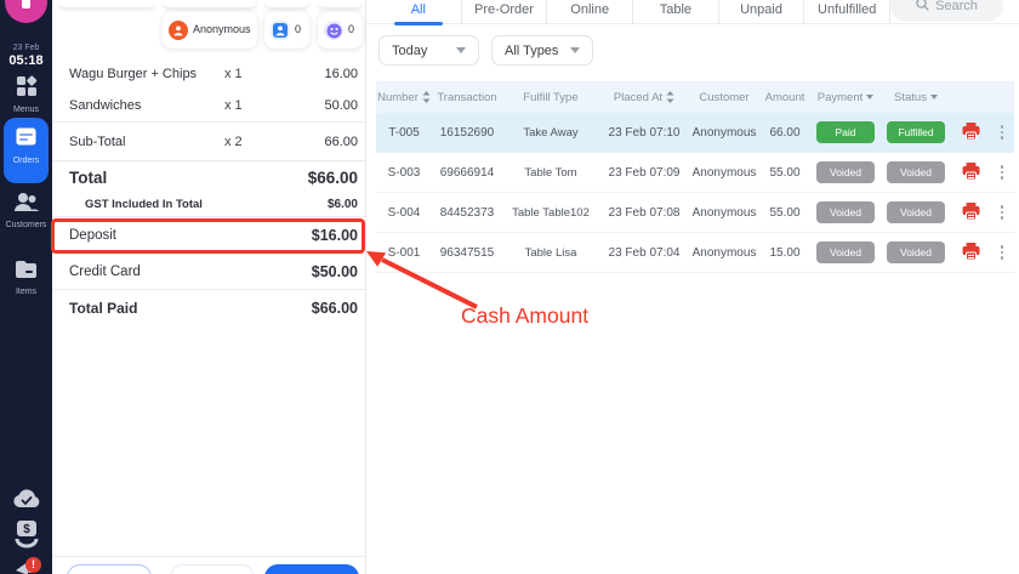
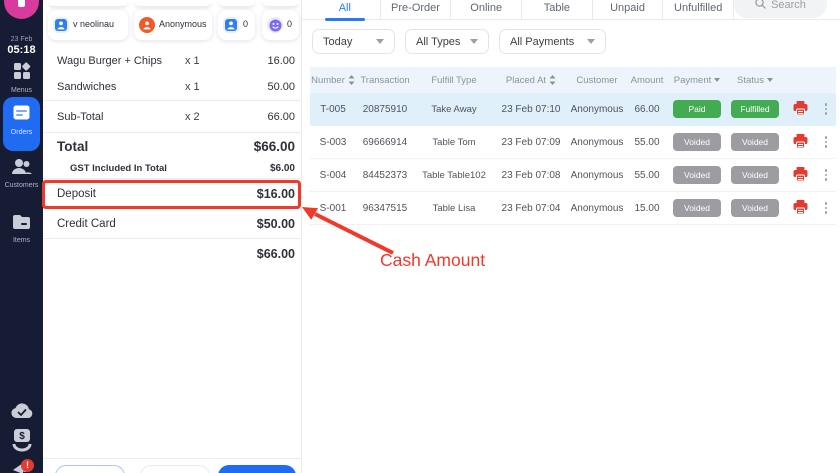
  05:18
  $
  !
+ v neolinau
  Anonymous
  0
  0
  Wagu Burger + Chips
  x 1
  16.00
  Sandwiches
  x 1
  50.00
  Sub-Total
  x 2
  66.00
  Total
  $66.00
  GST Included In Total
  $6.00
  Deposit
  $16.00
  Credit Card
  $50.00
- Total Paid
  $66.00
  All
  Pre-Order
  Online
  Table
  Unpaid
  Unfulfilled
  Search
  Today
  All Types
+ All Payments
  Number
  Transaction
  Fulfill Type
  Placed At
  Customer
  Amount
  Payment
  Status
  T-005
- 16152690
+ 20875910
  Take Away
  23 Feb 07:10
  Anonymous
  66.00
  Paid
  Fulfilled
  S-003
  69666914
  Table Tom
  23 Feb 07:09
  Anonymous
  55.00
  Voided
  Voided
  S-004
  84452373
  Table Table102
  23 Feb 07:08
  Anonymous
  55.00
  Voided
  Voided
  S-001
  96347515
  Table Lisa
  23 Feb 07:04
  Anonymous
  15.00
  Voided
  Voided
  Cash Amount
